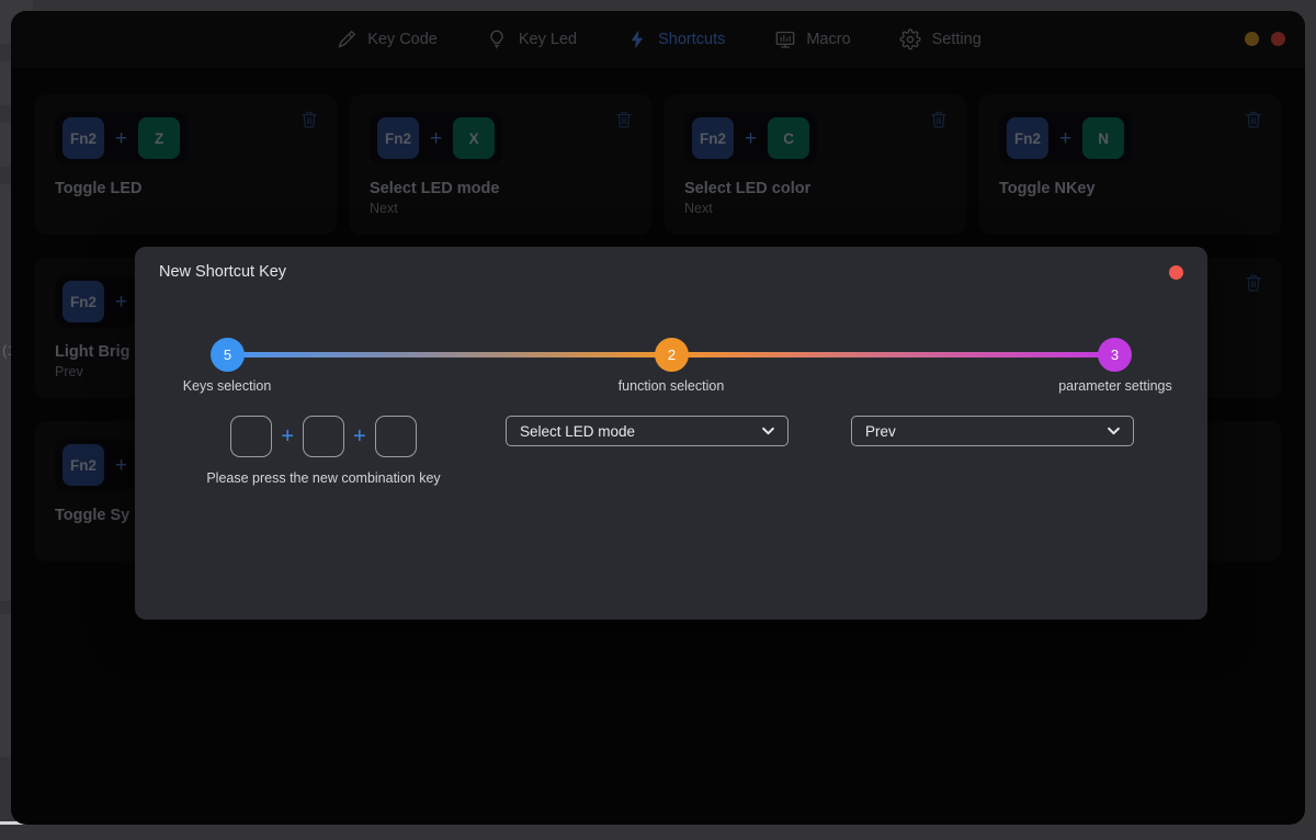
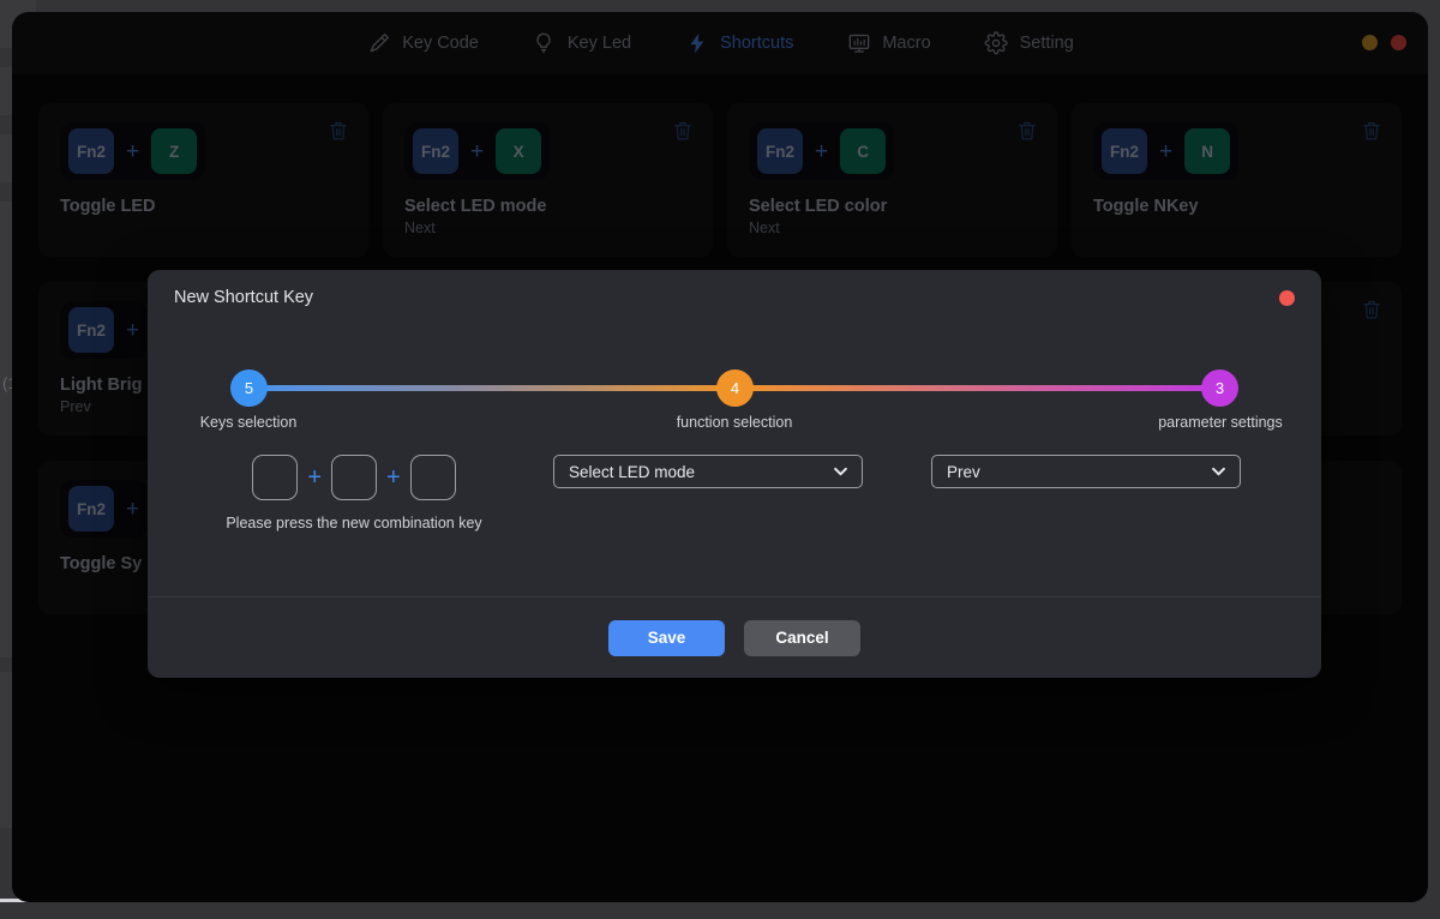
  Key Code
  Key Led
  Shortcuts
  Macro
  Setting
  Fn2
  +
  Z
  Toggle LED
  Fn2
  +
  X
  Select LED mode
  Next
  Fn2
  +
  C
  Select LED color
  Next
  Fn2
  +
  N
  Toggle NKey
  Fn2
  +
  Light Brig
  Prev
  Fn2
  +
  Toggle Sy
  New Shortcut Key
  5
  Keys selection
- 2
+ 4
  function selection
  3
  parameter settings
  +
  +
  Please press the new combination key
  Select LED mode
  Prev
+ Save
+ Cancel
